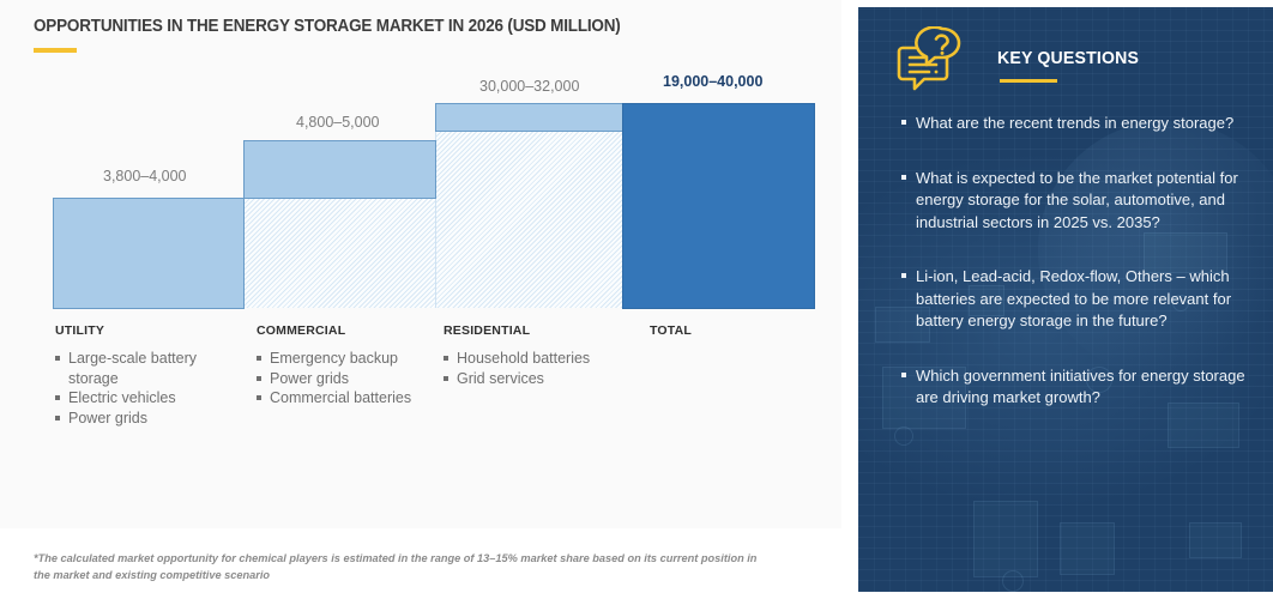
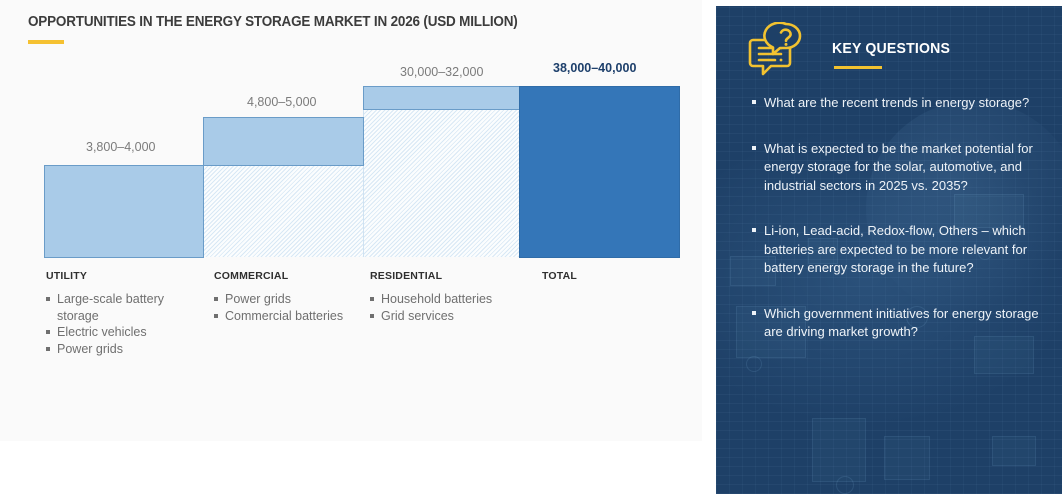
  OPPORTUNITIES IN THE ENERGY STORAGE MARKET IN 2026 (USD MILLION)
  3,800–4,000
  4,800–5,000
  30,000–32,000
- 19,000–40,000
+ 38,000–40,000
  UTILITY
  Large-scale battery storage
  Electric vehicles
  Power grids
  COMMERCIAL
- Emergency backup
  Power grids
  Commercial batteries
  RESIDENTIAL
  Household batteries
  Grid services
  TOTAL
- *The calculated market opportunity for chemical players is estimated in the range of 13–15% market share based on its current position in the market and existing competitive scenario
  KEY QUESTIONS
  What are the recent trends in energy storage?
  What is expected to be the market potential for energy storage for the solar, automotive, and industrial sectors in 2025 vs. 2035?
  Li-ion, Lead-acid, Redox-flow, Others – which batteries are expected to be more relevant for battery energy storage in the future?
  Which government initiatives for energy storage are driving market growth?
